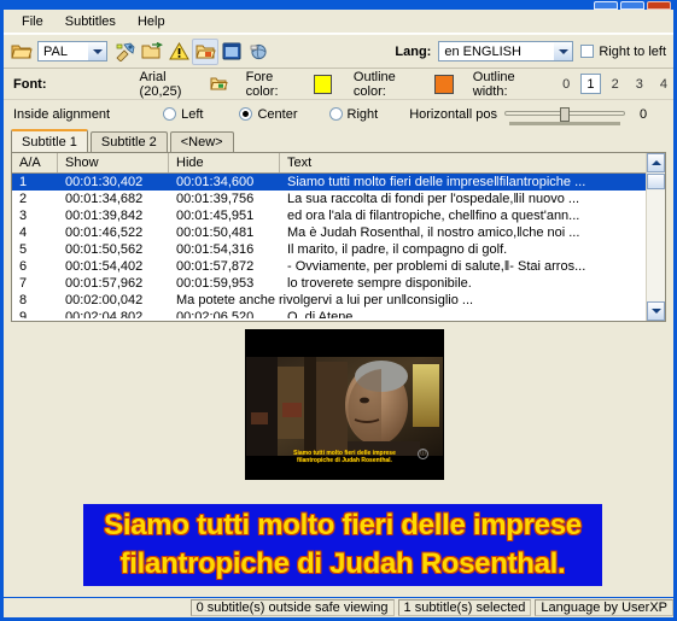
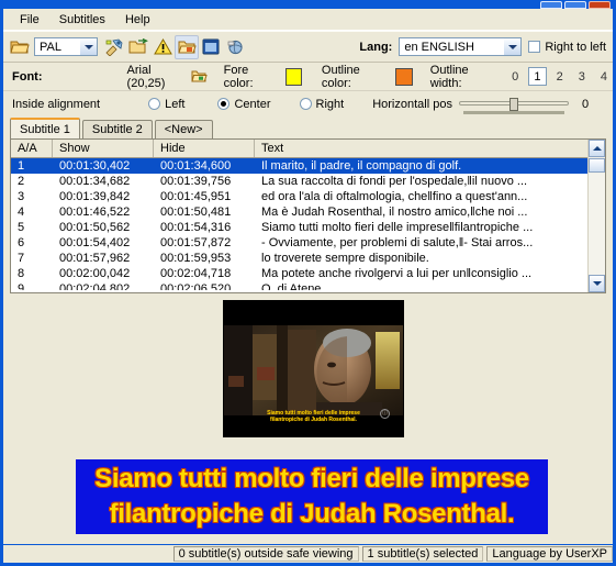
  File
  Subtitles
  Help
  PAL
  Lang:
  en ENGLISH
  Right to left
  Font:
  Arial (20,25)
  Fore color:
  Outline color:
  Outline width:
  0
  1
  2
  3
  4
  Inside alignment
  Left
  Center
  Right
  Horizontall pos
  0
  Subtitle 1
  Subtitle 2
  <New>
  A/A
  Show
  Hide
  Text
  1
  00:01:30,402
  00:01:34,600
- Siamo tutti molto fieri delle imprese‖filantropiche ...
+ Il marito, il padre, il compagno di golf.
  2
  00:01:34,682
  00:01:39,756
  La sua raccolta di fondi per l'ospedale,‖il nuovo ...
  3
  00:01:39,842
  00:01:45,951
- ed ora l'ala di filantropiche, che‖fino a quest'ann...
+ ed ora l'ala di oftalmologia, che‖fino a quest'ann...
  4
  00:01:46,522
  00:01:50,481
  Ma è Judah Rosenthal, il nostro amico,‖che noi ...
  5
  00:01:50,562
  00:01:54,316
- Il marito, il padre, il compagno di golf.
+ Siamo tutti molto fieri delle imprese‖filantropiche ...
  6
  00:01:54,402
  00:01:57,872
  - Ovviamente, per problemi di salute,‖- Stai arros...
  7
  00:01:57,962
  00:01:59,953
  lo troverete sempre disponibile.
  8
  00:02:00,042
+ 00:02:04,718
  Ma potete anche rivolgervi a lui per un‖consiglio ...
  9
  00:02:04,802
  00:02:06,520
  O, di Atene.
  Siamo tutti molto fieri delle imprese
  filantropiche di Judah Rosenthal.
  0 subtitle(s) outside safe viewing
  1 subtitle(s) selected
  Language by UserXP
